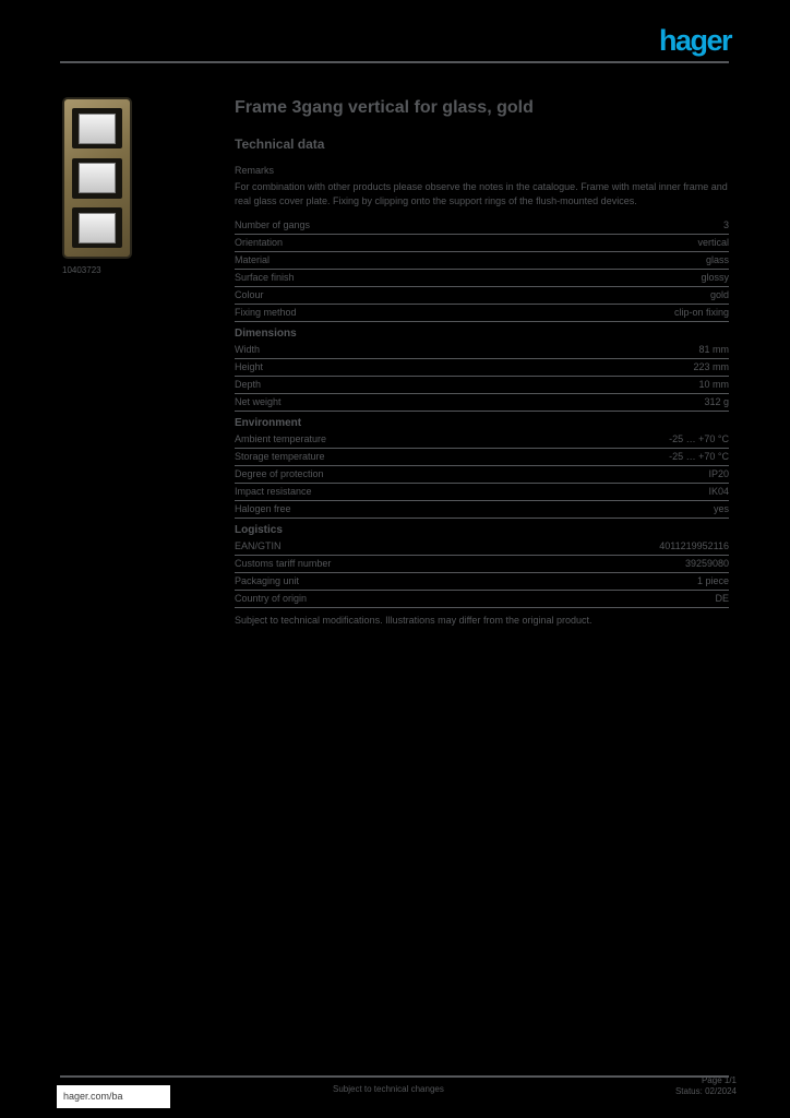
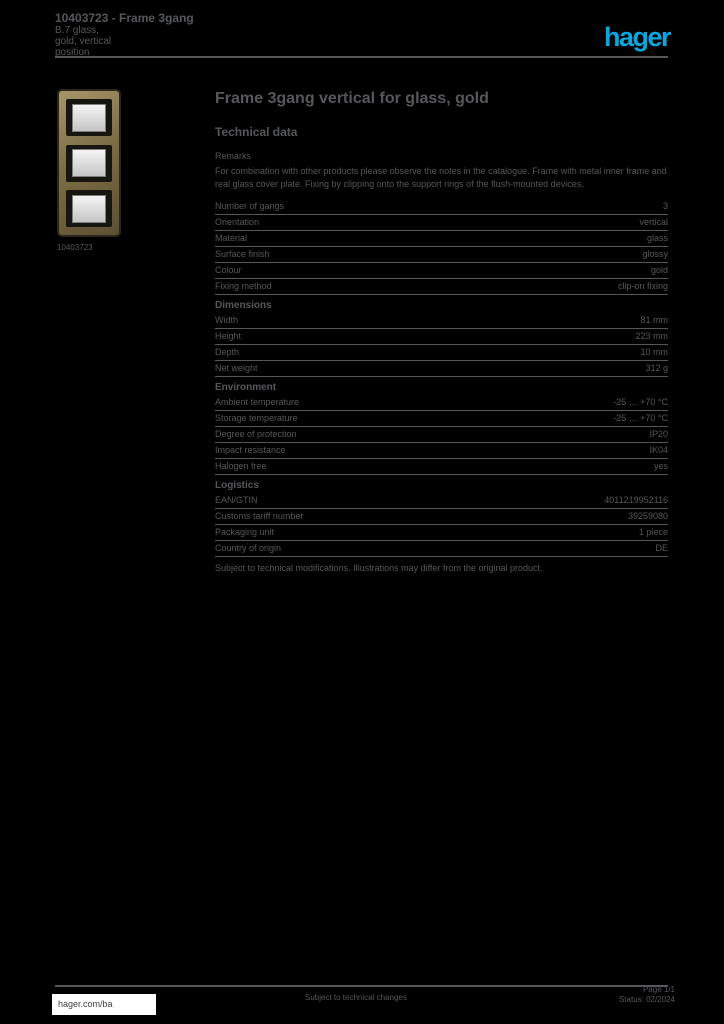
+ 10403723 - Frame 3gang
+ B.7 glass,
+ gold, vertical
+ position
  hager
  10403723
  Frame 3gang vertical for glass, gold
  Technical data
  Remarks
  For combination with other products please observe the notes in the catalogue. Frame with metal inner frame and real glass cover plate. Fixing by clipping onto the support rings of the flush-mounted devices.
  Number of gangs
  3
  Orientation
  vertical
  Material
  glass
  Surface finish
  glossy
  Colour
  gold
  Fixing method
  clip-on fixing
  Dimensions
  Width
  81 mm
  Height
  223 mm
  Depth
  10 mm
  Net weight
  312 g
  Environment
  Ambient temperature
  -25 … +70 °C
  Storage temperature
  -25 … +70 °C
  Degree of protection
  IP20
  Impact resistance
  IK04
  Halogen free
  yes
  Logistics
  EAN/GTIN
  4011219952116
  Customs tariff number
  39259080
  Packaging unit
  1 piece
  Country of origin
  DE
  Subject to technical modifications. Illustrations may differ from the original product.
  hager.com/ba
  Subject to technical changes
  Page 1/1
  Status: 02/2024
